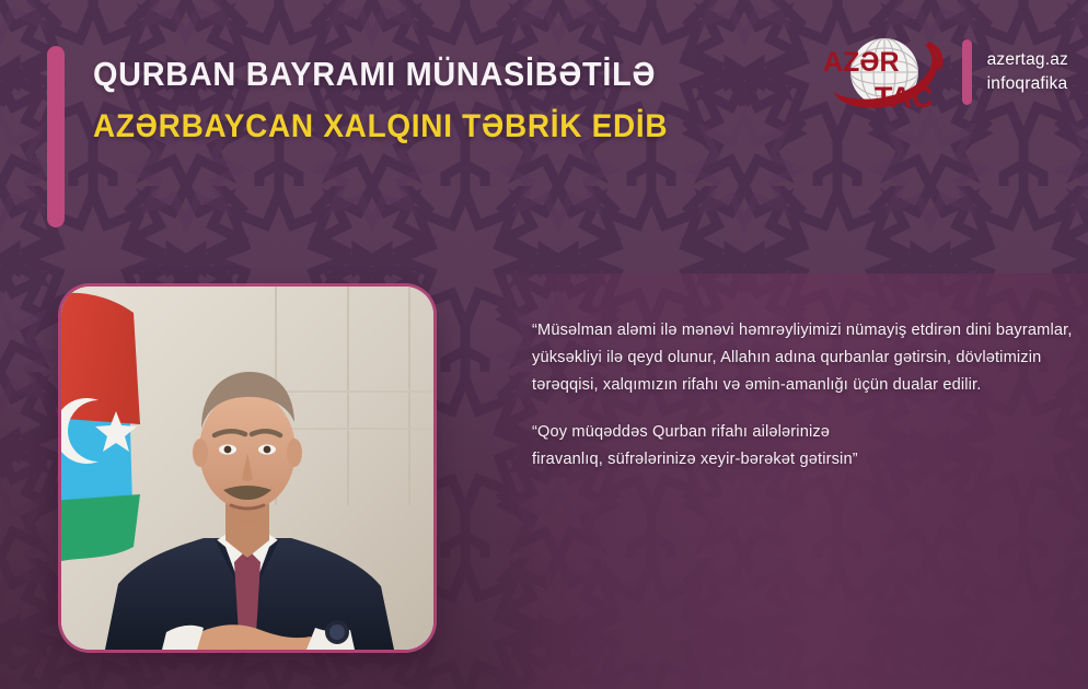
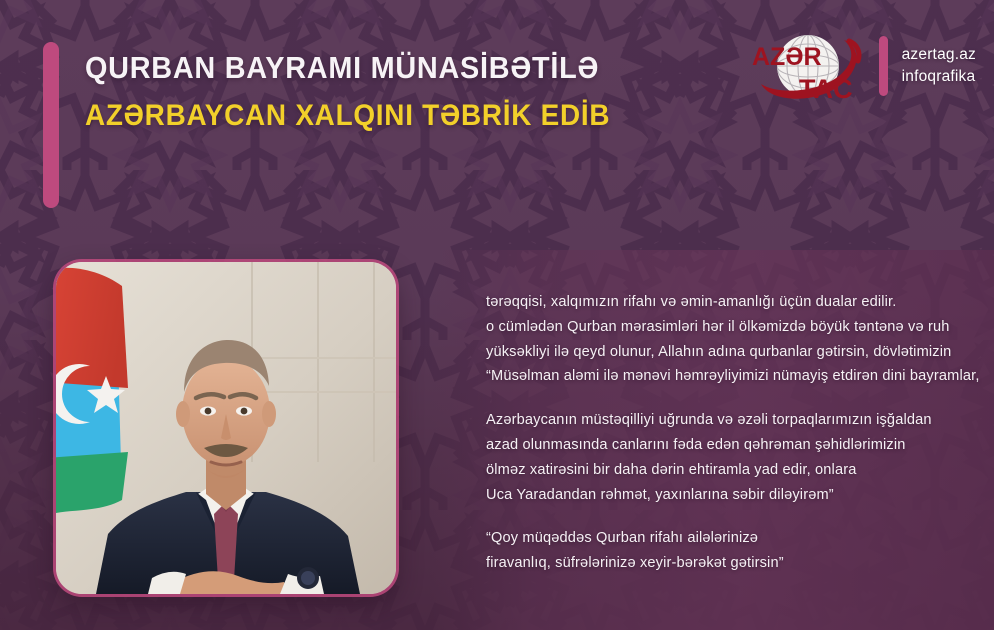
  QURBAN BAYRAMI MÜNASİBƏTİLƏ
  AZƏRBAYCAN XALQINI TƏBRİK EDİB
  AZƏR
  TAC
  azertag.az
  infoqrafika
- “Müsəlman aləmi ilə mənəvi həmrəyliyimizi nümayiş etdirən dini bayramlar,
+ tərəqqisi, xalqımızın rifahı və əmin-amanlığı üçün dualar edilir.
+ o cümlədən Qurban mərasimləri hər il ölkəmizdə böyük təntənə və ruh
  yüksəkliyi ilə qeyd olunur, Allahın adına qurbanlar gətirsin, dövlətimizin
- tərəqqisi, xalqımızın rifahı və əmin-amanlığı üçün dualar edilir.
+ “Müsəlman aləmi ilə mənəvi həmrəyliyimizi nümayiş etdirən dini bayramlar,
+ Azərbaycanın müstəqilliyi uğrunda və əzəli torpaqlarımızın işğaldan
+ azad olunmasında canlarını fəda edən qəhrəman şəhidlərimizin
+ ölməz xatirəsini bir daha dərin ehtiramla yad edir, onlara
+ Uca Yaradandan rəhmət, yaxınlarına səbir diləyirəm”
  “Qoy müqəddəs Qurban rifahı ailələrinizə
  firavanlıq, süfrələrinizə xeyir-bərəkət gətirsin”
